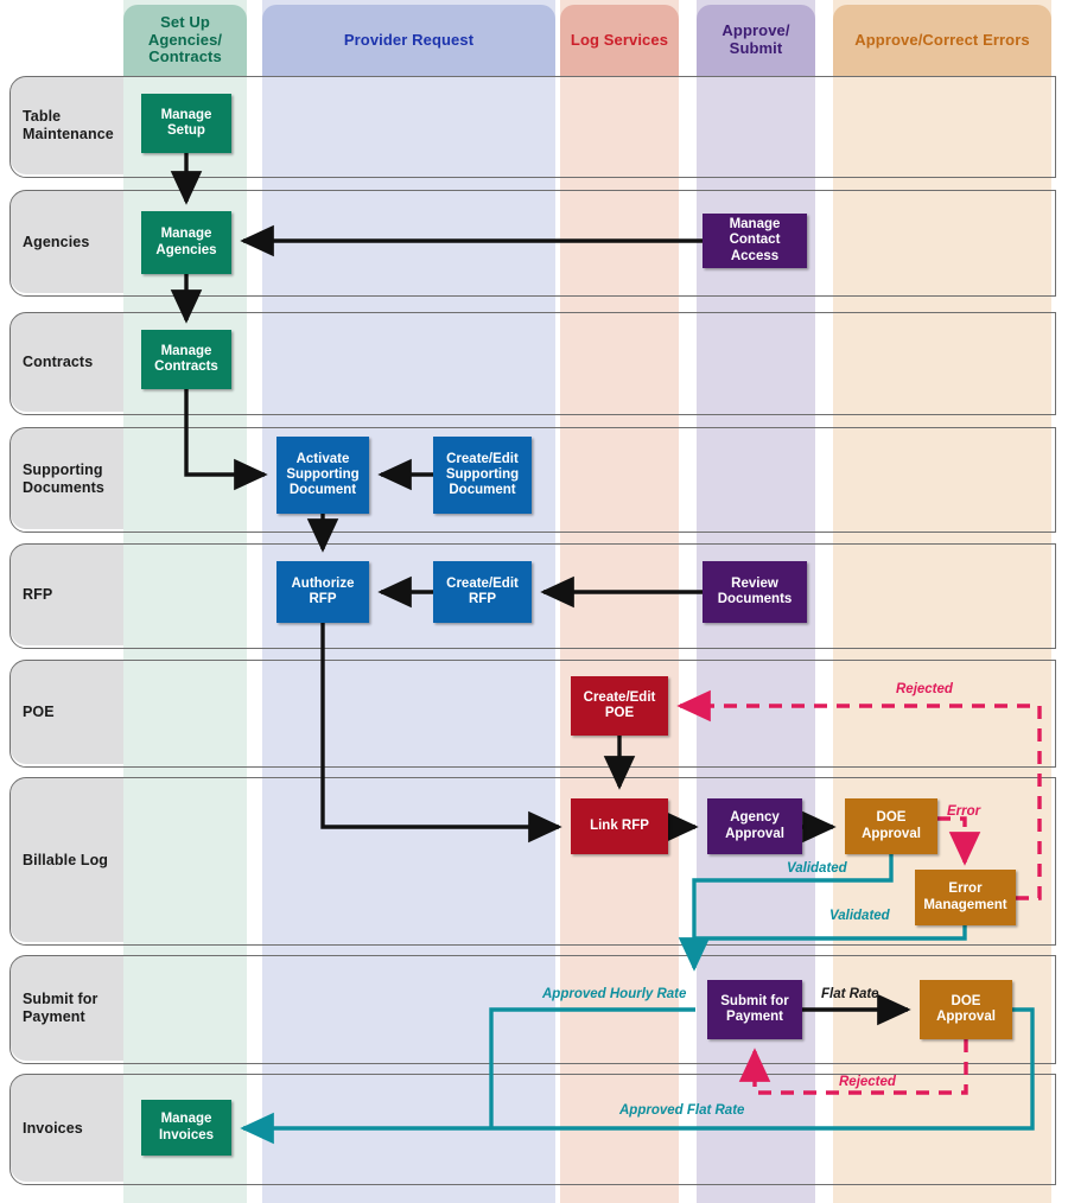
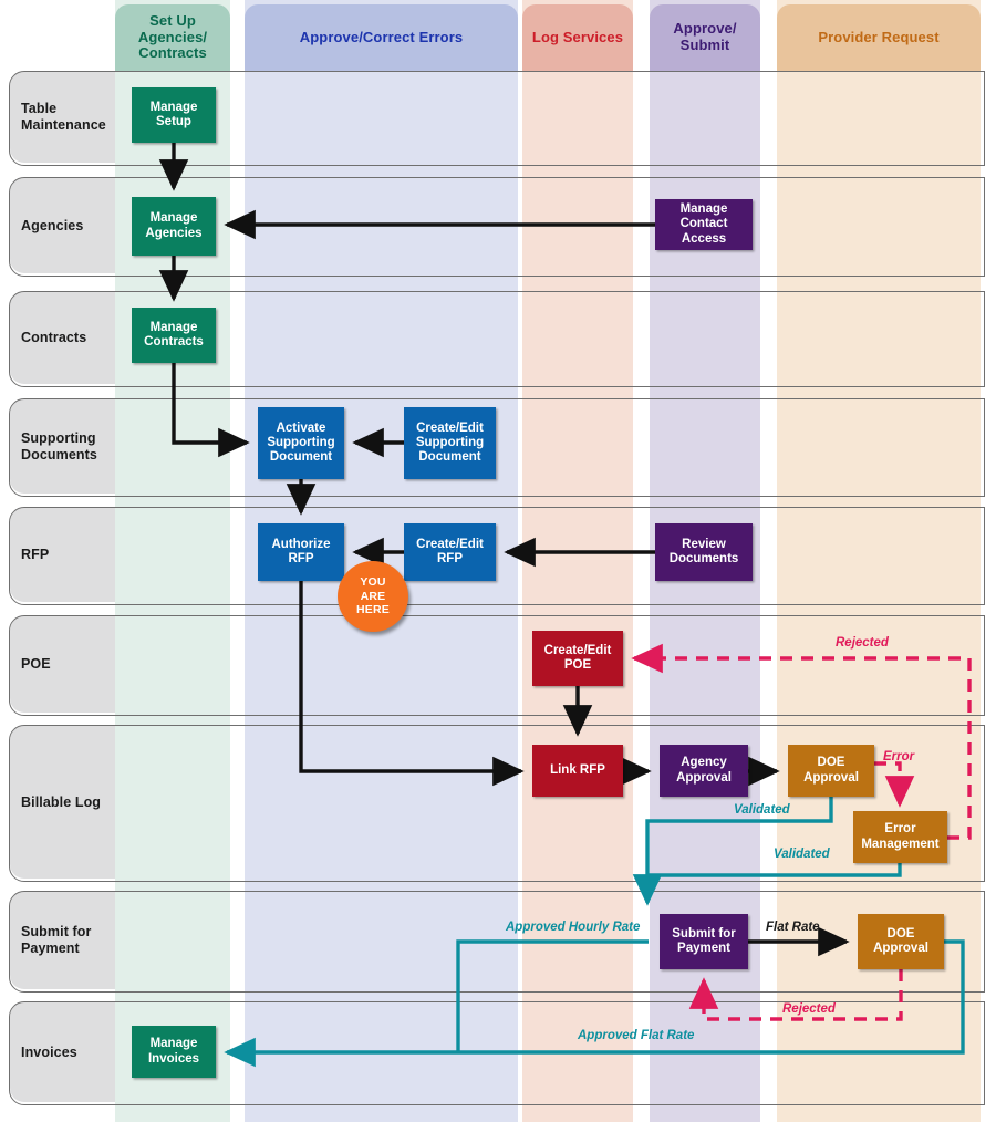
  Table
  Maintenance
  Agencies
  Contracts
  Supporting
  Documents
  RFP
  POE
  Billable Log
  Submit for
  Payment
  Invoices
  Set Up
  Agencies/
  Contracts
- Provider Request
+ Approve/Correct Errors
  Log Services
  Approve/
  Submit
- Approve/Correct Errors
+ Provider Request
  Manage
  Setup
  Manage
  Agencies
  Manage
  Contracts
  Manage
  Contact Access
  Activate
  Supporting
  Document
  Create/Edit
  Supporting
  Document
  Authorize
  RFP
  Create/Edit
  RFP
  Review
  Documents
  Create/Edit
  POE
  Link RFP
  Agency
  Approval
  DOE
  Approval
  Error
  Management
  Submit for
  Payment
  DOE
  Approval
  Manage
  Invoices
  Rejected
  Error
  Validated
  Validated
  Approved Hourly Rate
  Flat Rate
  Rejected
  Approved Flat Rate
+ YOU
+ ARE
+ HERE
